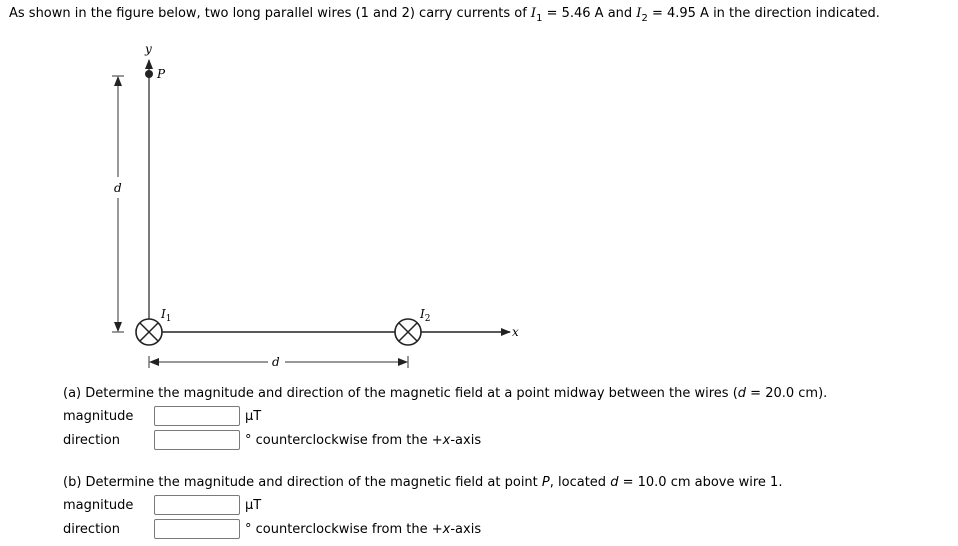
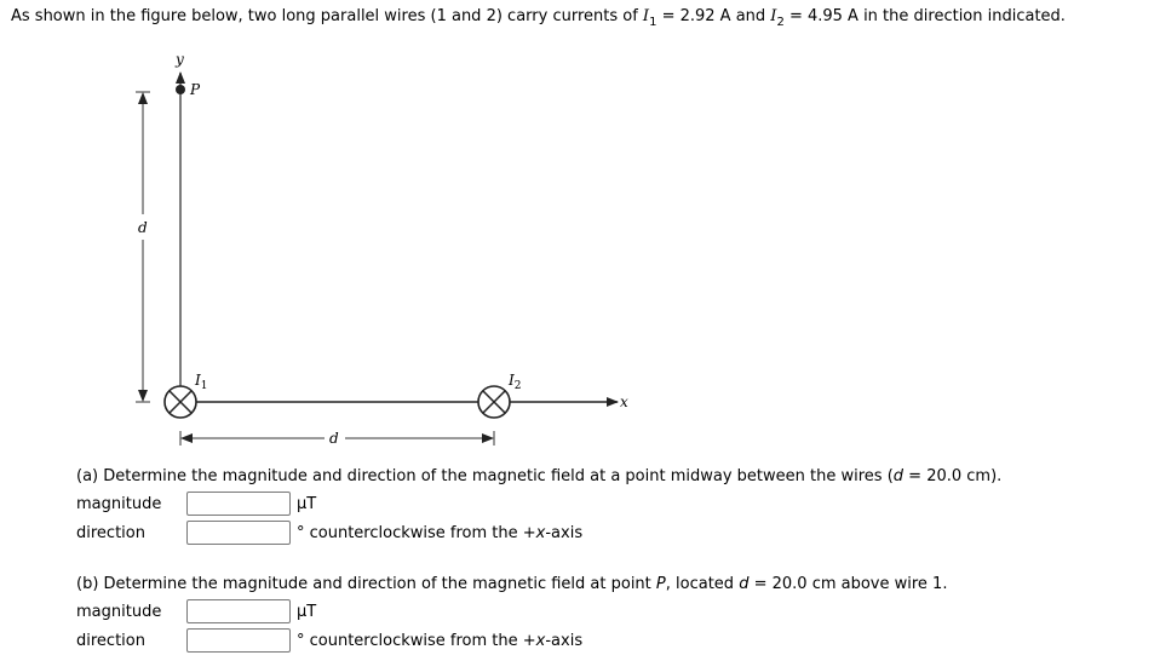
- As shown in the figure below, two long parallel wires (1 and 2) carry currents of I1 = 5.46 A and I2 = 4.95 A in the direction indicated.
+ As shown in the figure below, two long parallel wires (1 and 2) carry currents of I1 = 2.92 A and I2 = 4.95 A in the direction indicated.
  y
  P
  x
  d
  d
  I1
  I2
  (a) Determine the magnitude and direction of the magnetic field at a point midway between the wires (d = 20.0 cm).
  magnitude
  μT
  direction
  ° counterclockwise from the +x-axis
- (b) Determine the magnitude and direction of the magnetic field at point P, located d = 10.0 cm above wire 1.
+ (b) Determine the magnitude and direction of the magnetic field at point P, located d = 20.0 cm above wire 1.
  magnitude
  μT
  direction
  ° counterclockwise from the +x-axis
